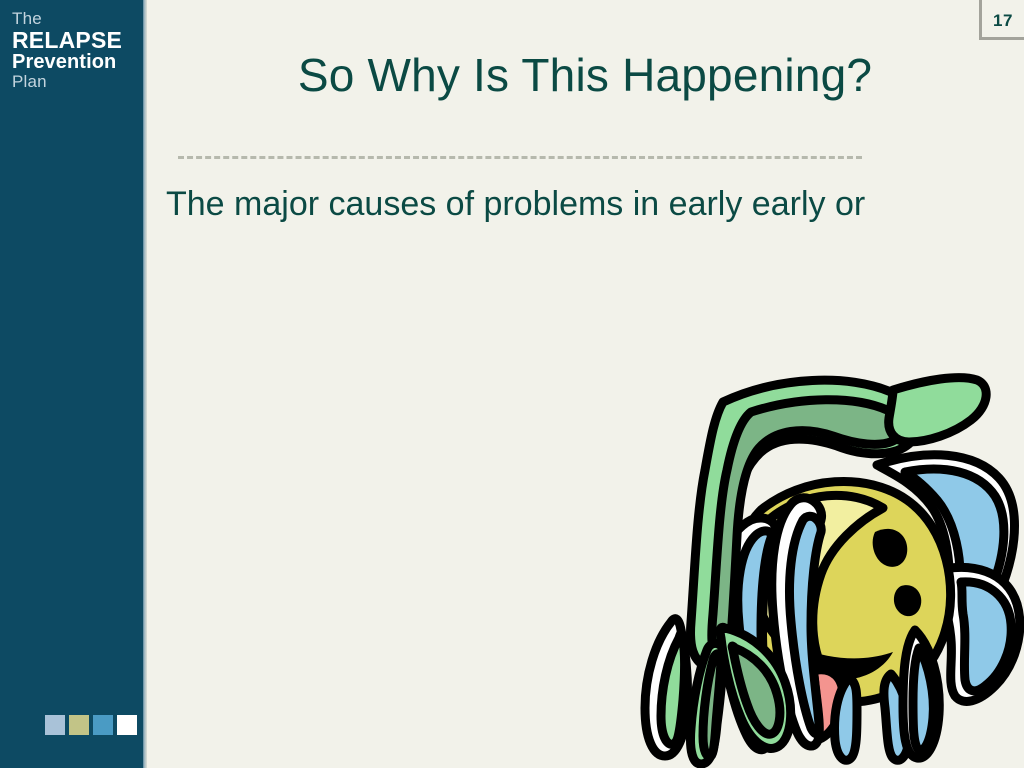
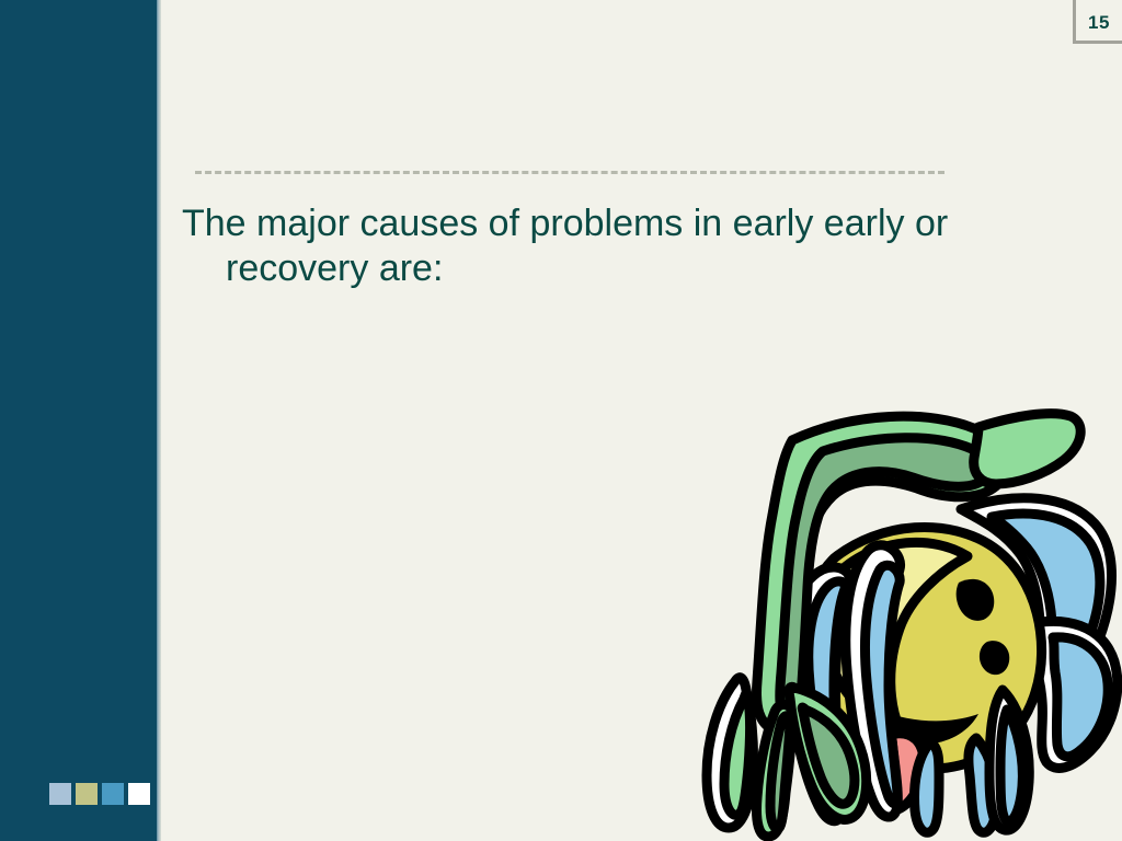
- The
- RELAPSE
- Prevention
- Plan
- 17
+ 15
- So Why Is This Happening?
  The major causes of problems in early early or
+ recovery are:
